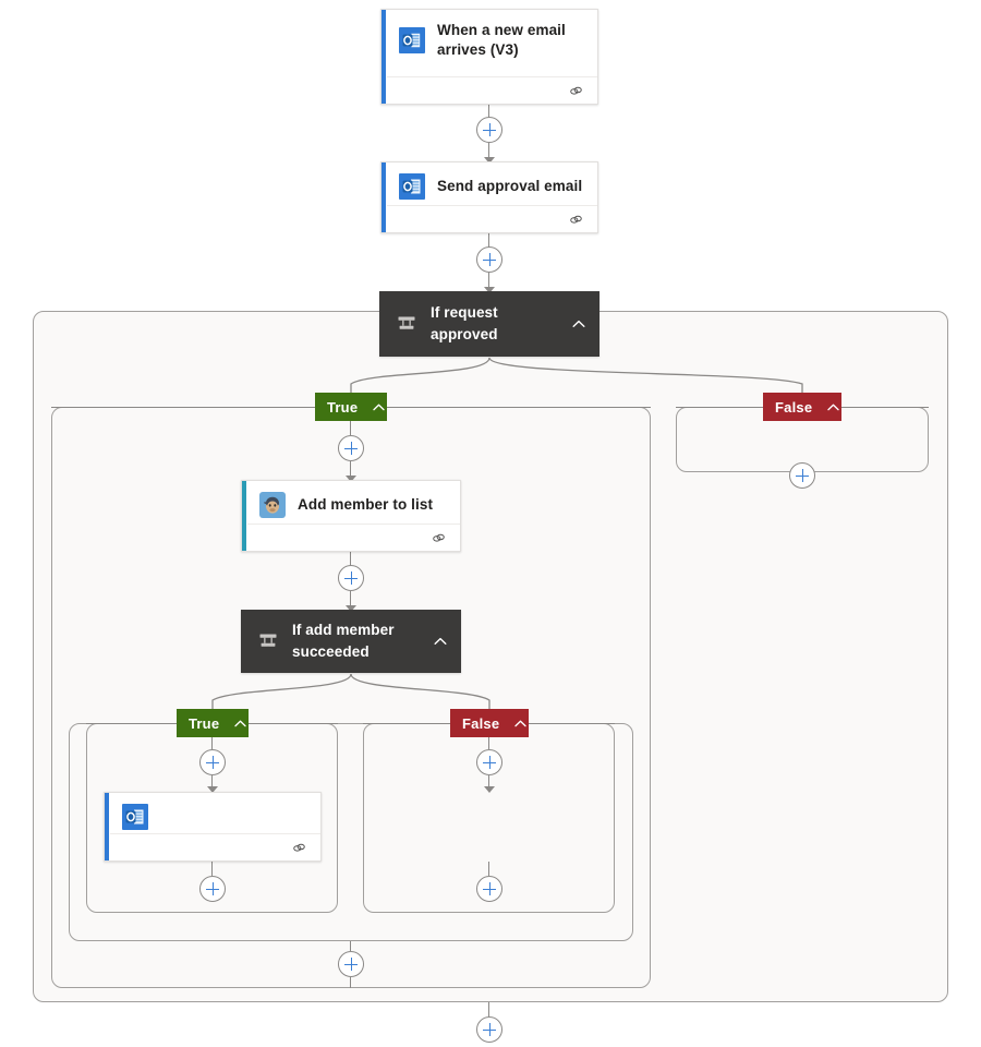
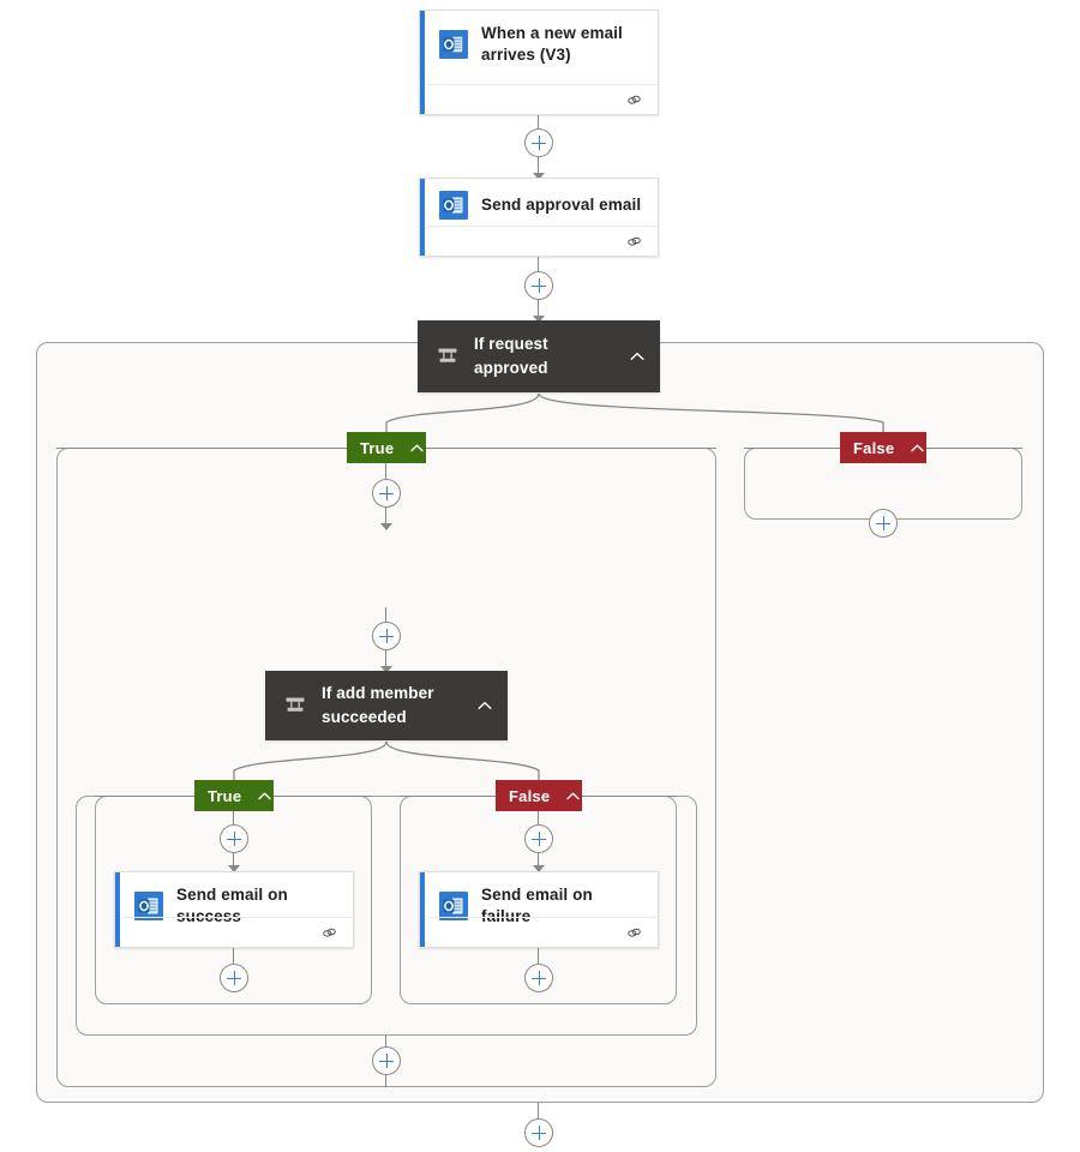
  When a new email arrives (V3)
  Send approval email
  If request approved
  True
  False
- Add member to list
  If add member succeeded
  True
  False
+ Send email on success
+ Send email on failure
